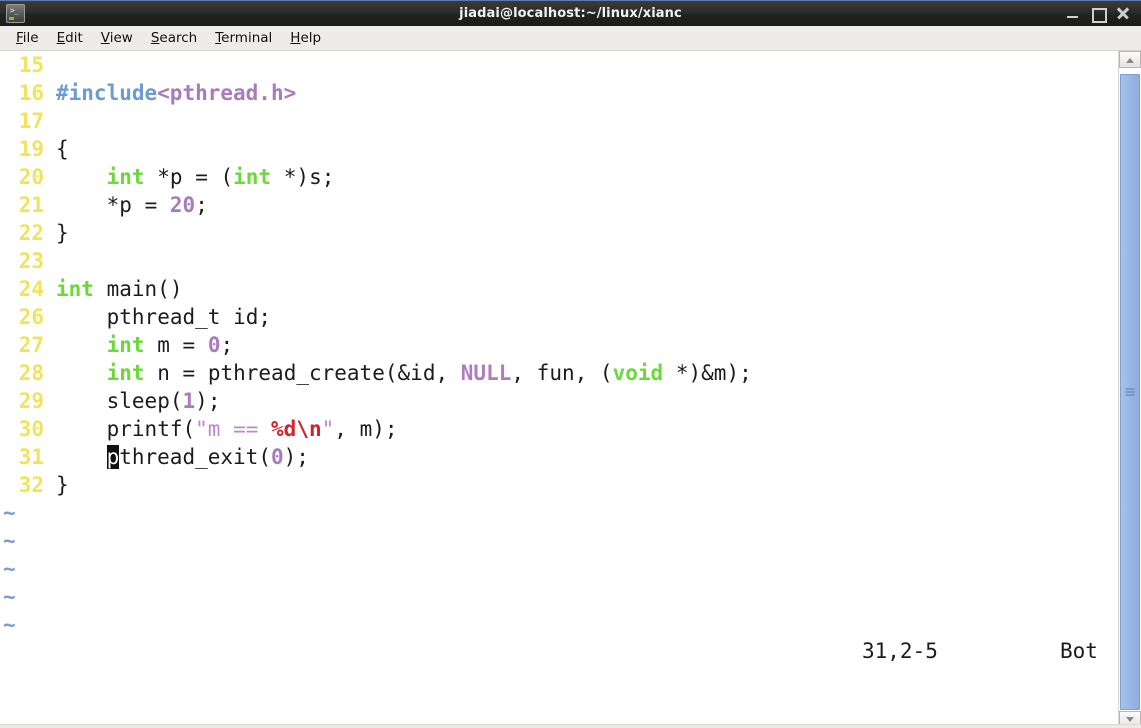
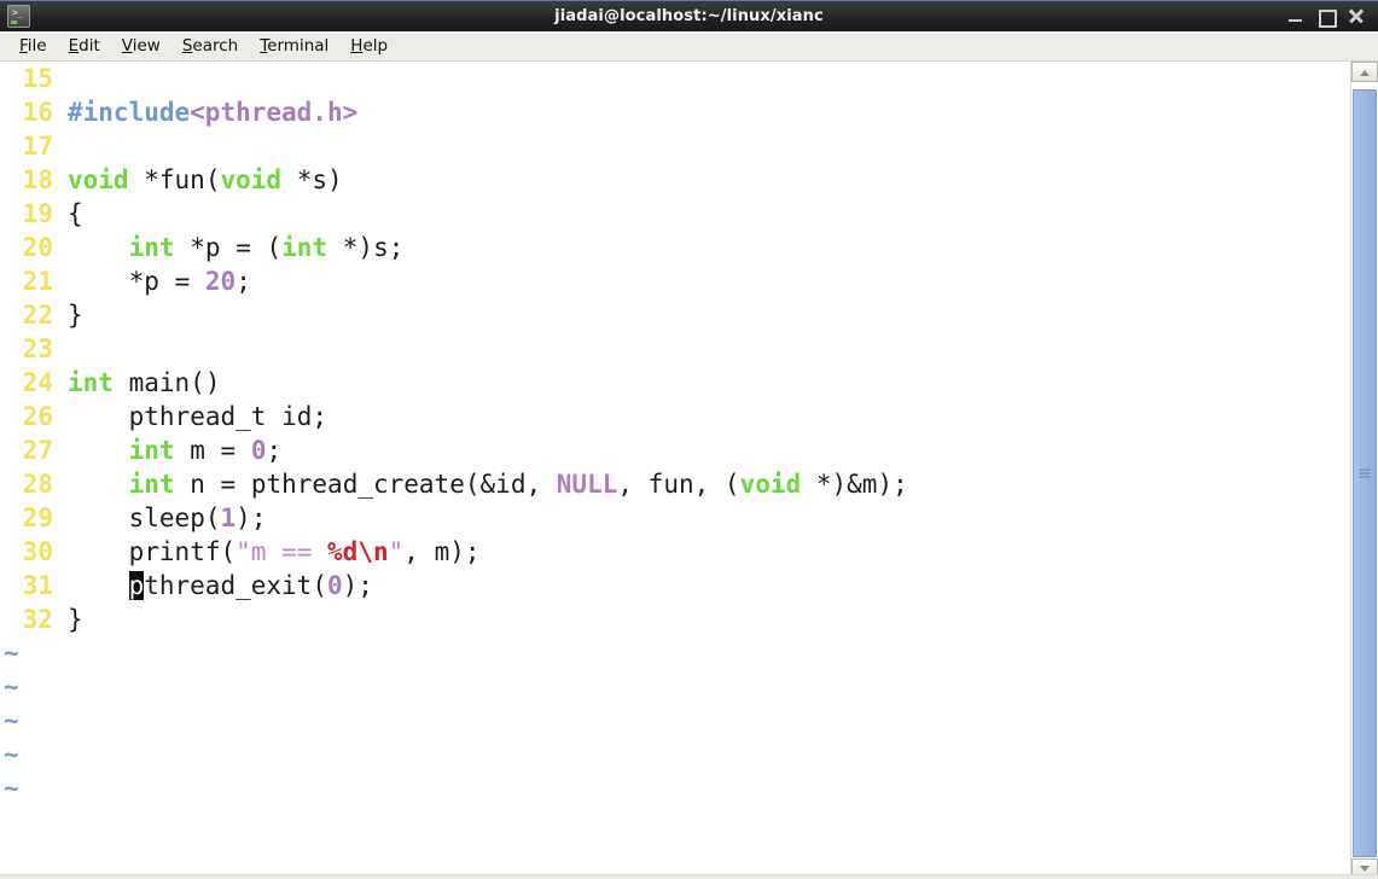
  jiadai@localhost:~/linux/xianc
  File
  Edit
  View
  Search
  Terminal
  Help
  15
  16 #include<pthread.h>
  17
+ 18 void *fun(void *s)
  19 {
  20 int *p = (int *)s;
  21 *p = 20;
  22 }
  23
  24 int main()
  26 pthread_t id;
  27 int m = 0;
  28 int n = pthread_create(&id, NULL, fun, (void *)&m);
  29 sleep(1);
  30 printf("m == %d\n", m);
  31 pthread_exit(0);
  32 }
  ~
  ~
  ~
  ~
  ~
- 31,2-5
- Bot
